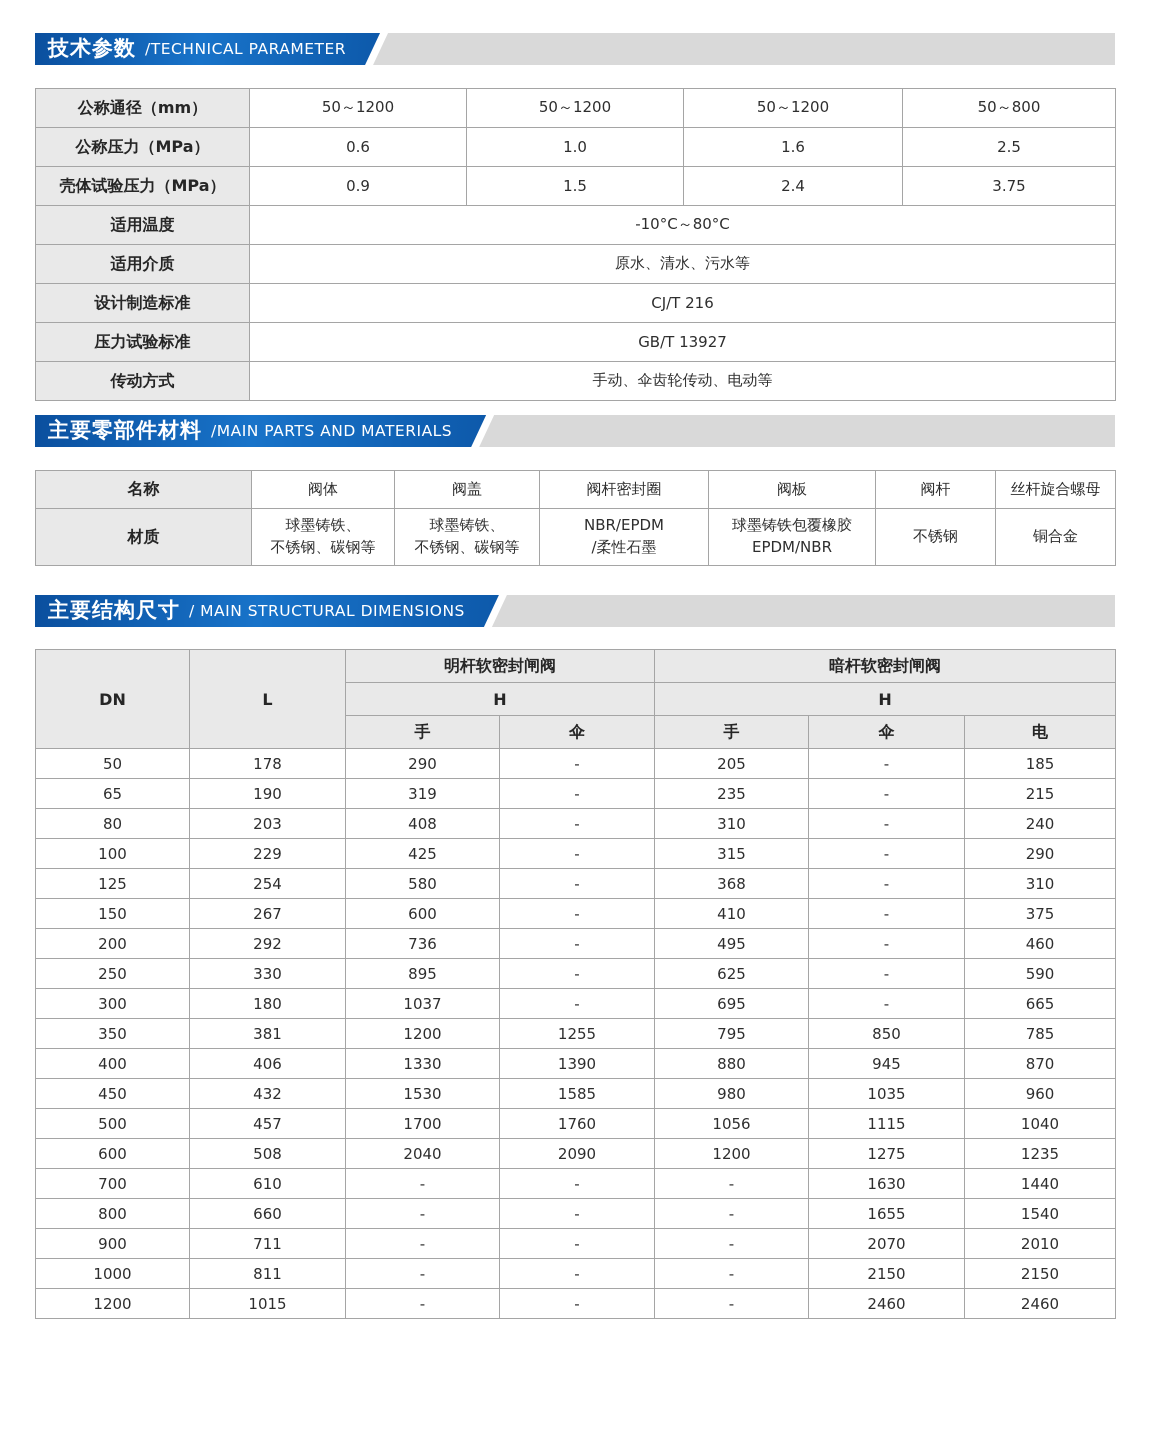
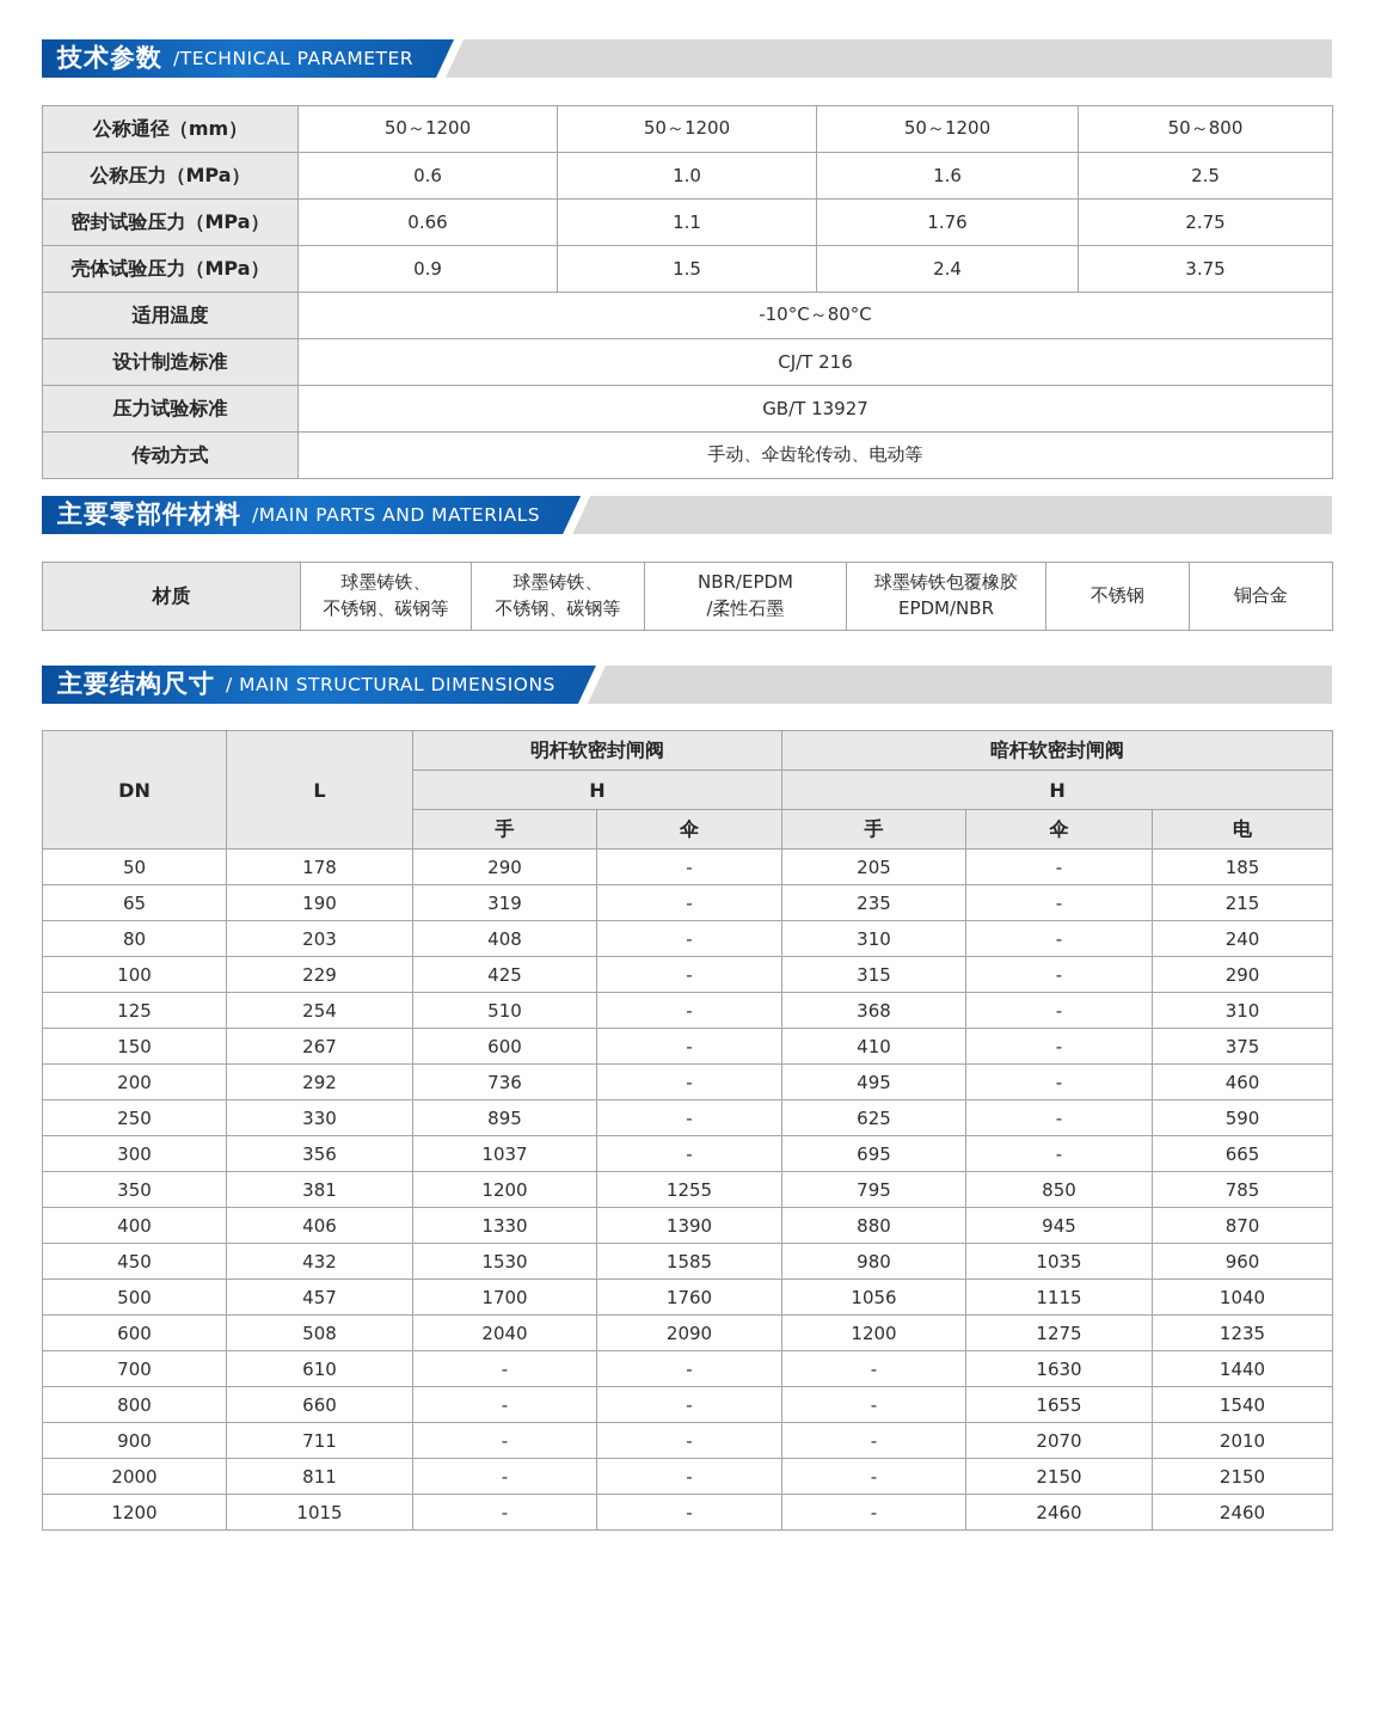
  技术参数
  /TECHNICAL PARAMETER
  公称通径（mm）	50～1200	50～1200	50～1200	50～800
  公称压力（MPa）	0.6	1.0	1.6	2.5
+ 密封试验压力（MPa）	0.66	1.1	1.76	2.75
  壳体试验压力（MPa）	0.9	1.5	2.4	3.75
  适用温度	-10°C～80°C
- 适用介质	原水、清水、污水等
  设计制造标准	CJ/T 216
  压力试验标准	GB/T 13927
  传动方式	手动、伞齿轮传动、电动等
  主要零部件材料
  /MAIN PARTS AND MATERIALS
- 名称	阀体	阀盖	阀杆密封圈	阀板	阀杆	丝杆旋合螺母
  材质	球墨铸铁、 不锈钢、碳钢等	球墨铸铁、 不锈钢、碳钢等	NBR/EPDM /柔性石墨	球墨铸铁包覆橡胶 EPDM/NBR	不锈钢	铜合金
  主要结构尺寸
  / MAIN STRUCTURAL DIMENSIONS
  DN	L	明杆软密封闸阀	暗杆软密封闸阀
  H	H
  手	伞	手	伞	电
  50	178	290	-	205	-	185
  65	190	319	-	235	-	215
  80	203	408	-	310	-	240
  100	229	425	-	315	-	290
- 125	254	580	-	368	-	310
+ 125	254	510	-	368	-	310
  150	267	600	-	410	-	375
  200	292	736	-	495	-	460
  250	330	895	-	625	-	590
- 300	180	1037	-	695	-	665
+ 300	356	1037	-	695	-	665
  350	381	1200	1255	795	850	785
  400	406	1330	1390	880	945	870
  450	432	1530	1585	980	1035	960
  500	457	1700	1760	1056	1115	1040
  600	508	2040	2090	1200	1275	1235
  700	610	-	-	-	1630	1440
  800	660	-	-	-	1655	1540
  900	711	-	-	-	2070	2010
- 1000	811	-	-	-	2150	2150
+ 2000	811	-	-	-	2150	2150
  1200	1015	-	-	-	2460	2460
